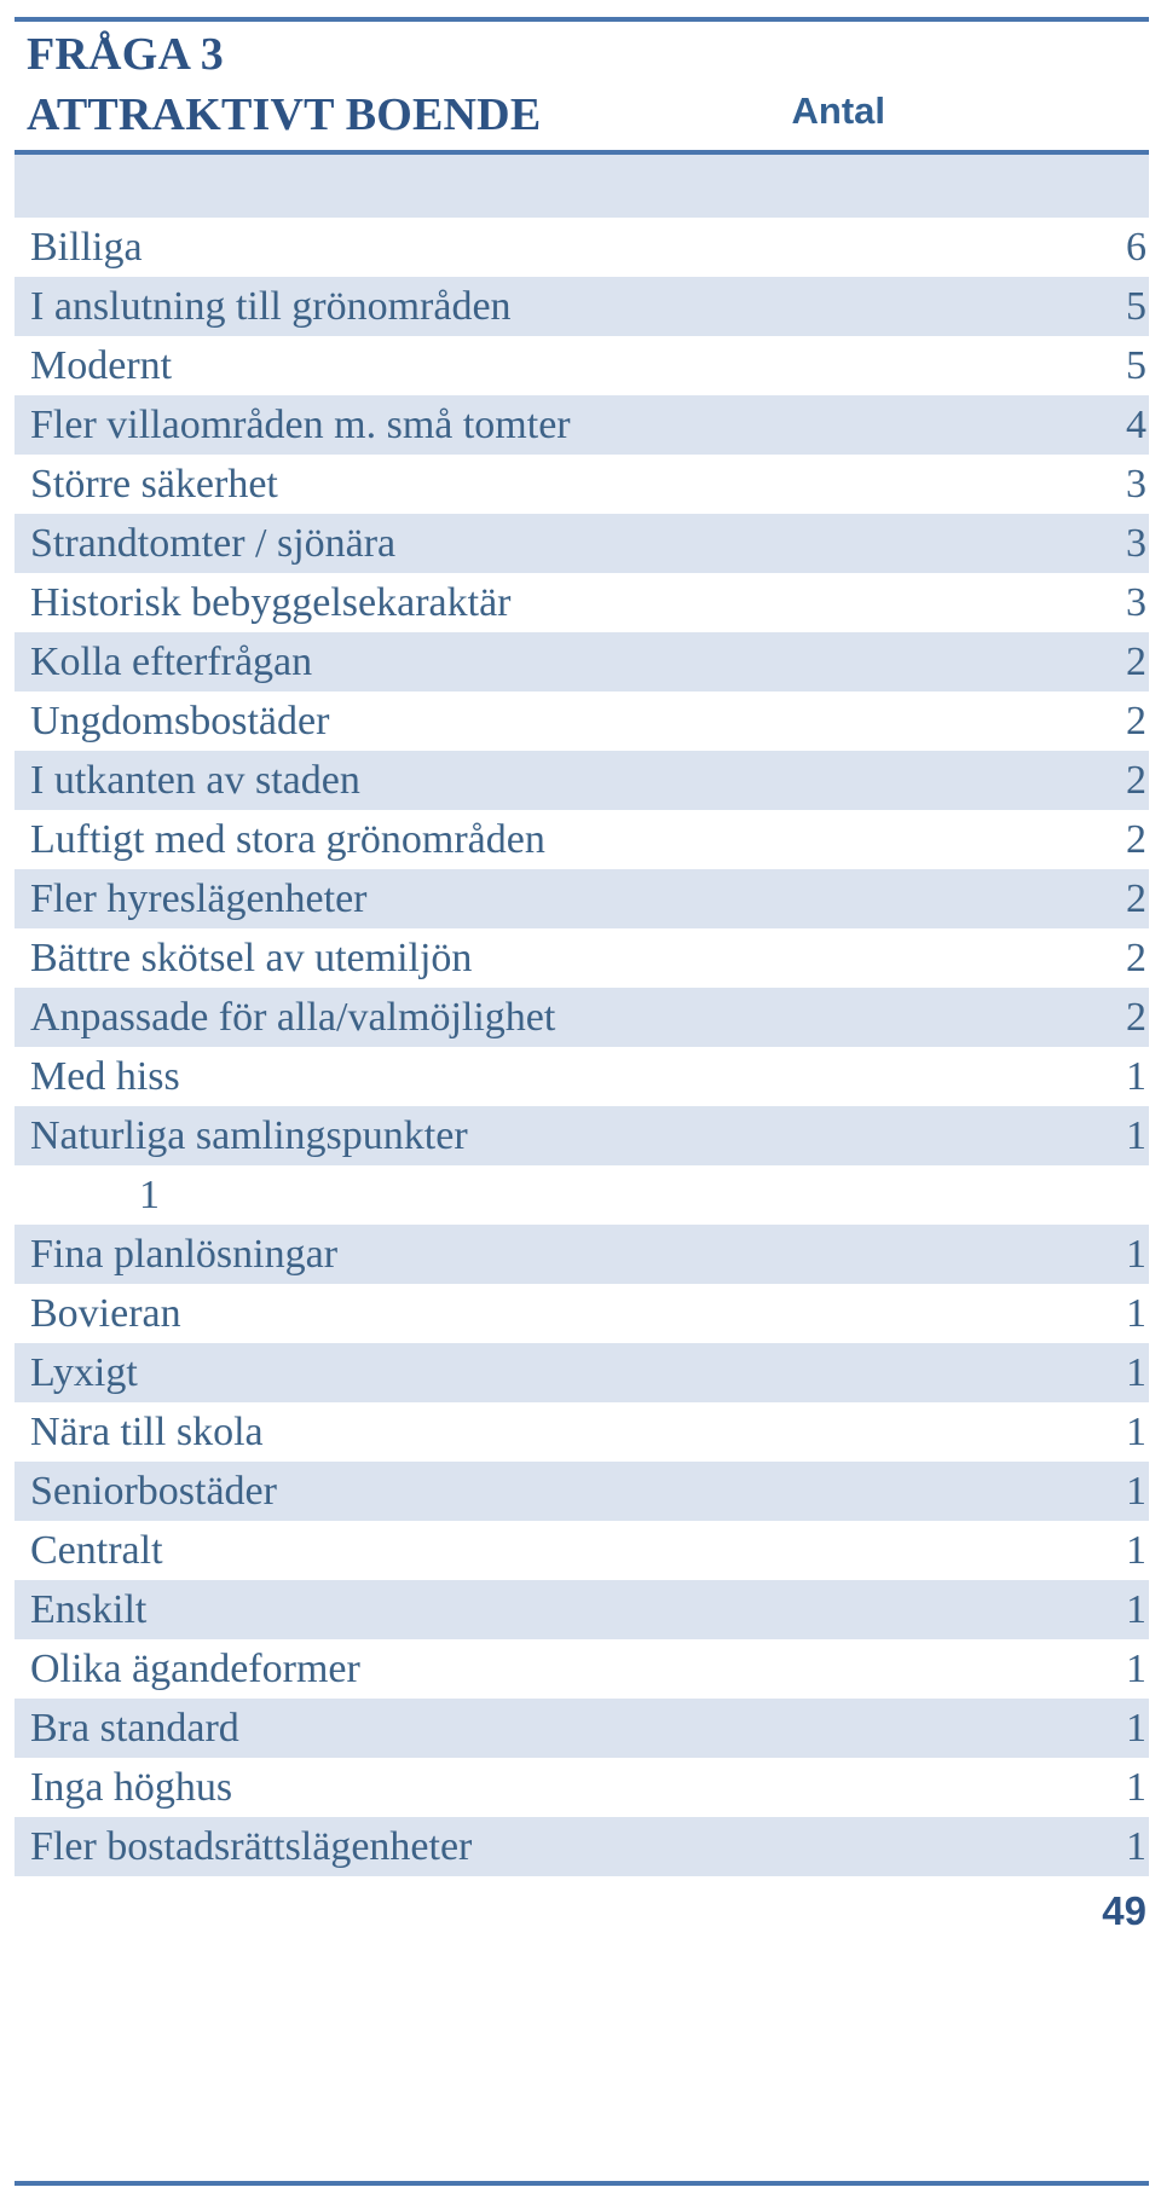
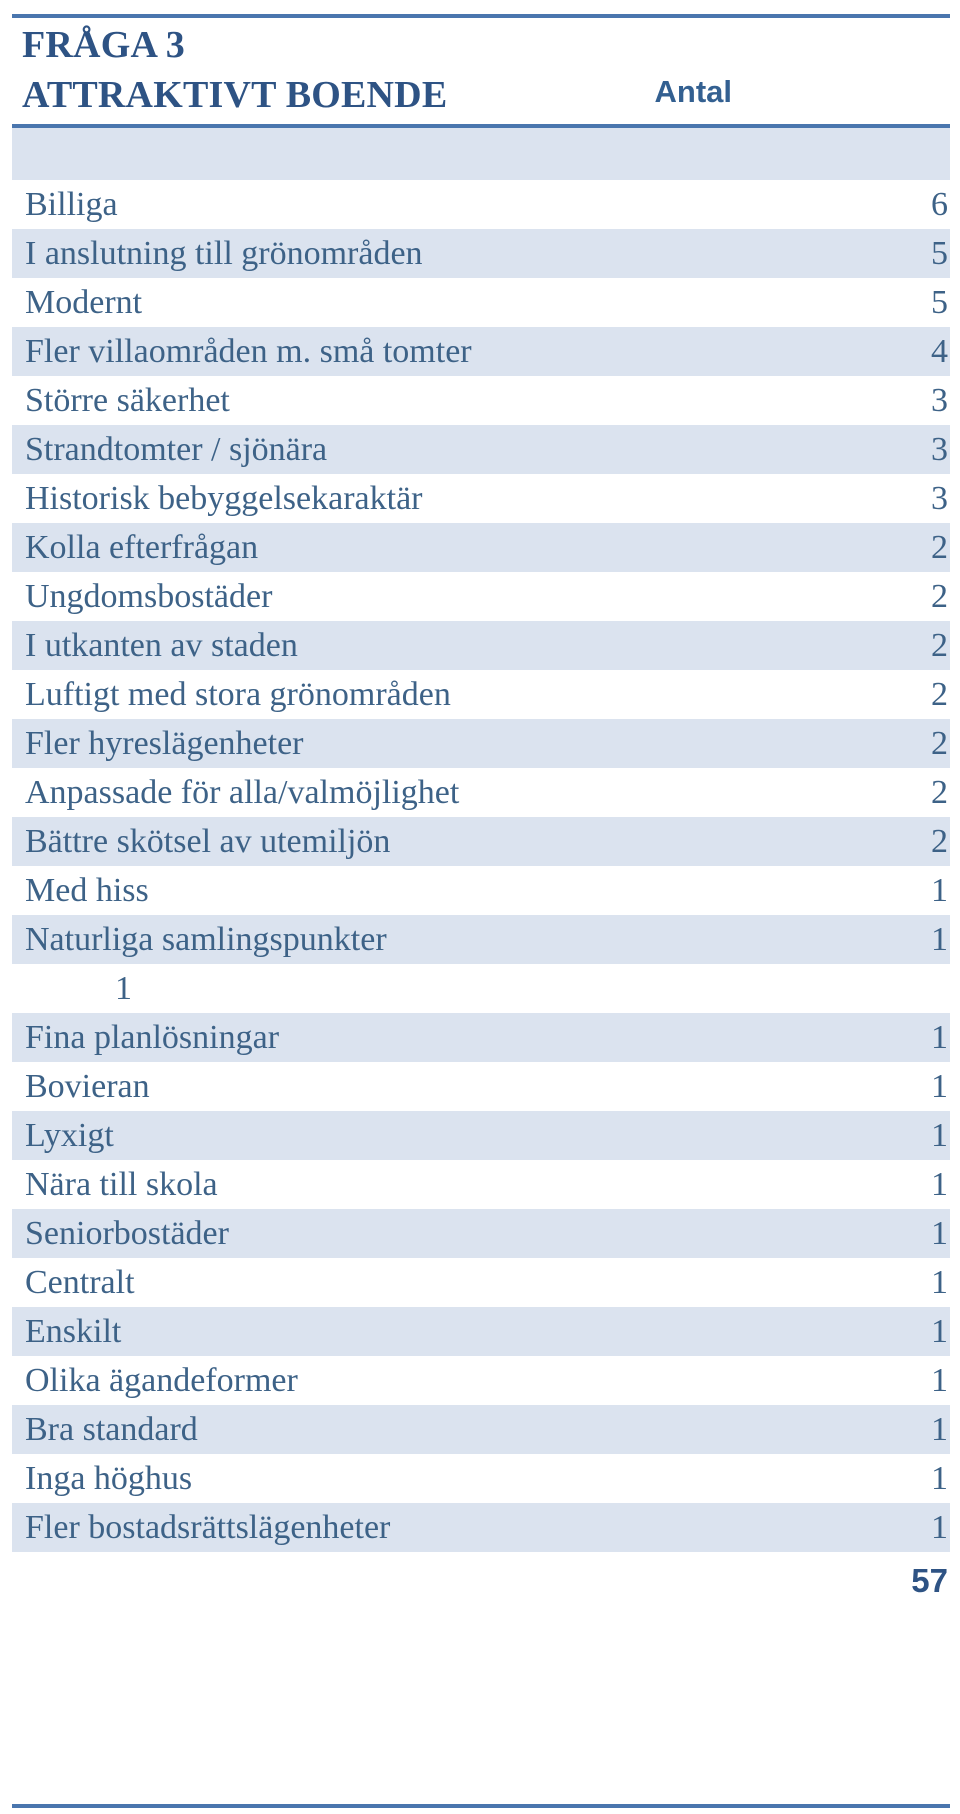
  FRÅGA 3
  ATTRAKTIVT BOENDE
  Antal
  Billiga
  6
  I anslutning till grönområden
  5
  Modernt
  5
  Fler villaområden m. små tomter
  4
  Större säkerhet
  3
  Strandtomter / sjönära
  3
  Historisk bebyggelsekaraktär
  3
  Kolla efterfrågan
  2
  Ungdomsbostäder
  2
  I utkanten av staden
  2
  Luftigt med stora grönområden
  2
  Fler hyreslägenheter
  2
- Bättre skötsel av utemiljön
+ Anpassade för alla/valmöjlighet
  2
- Anpassade för alla/valmöjlighet
+ Bättre skötsel av utemiljön
  2
  Med hiss
  1
  Naturliga samlingspunkter
  1
  1
  Fina planlösningar
  1
  Bovieran
  1
  Lyxigt
  1
  Nära till skola
  1
  Seniorbostäder
  1
  Centralt
  1
  Enskilt
  1
  Olika ägandeformer
  1
  Bra standard
  1
  Inga höghus
  1
  Fler bostadsrättslägenheter
  1
- 49
+ 57
